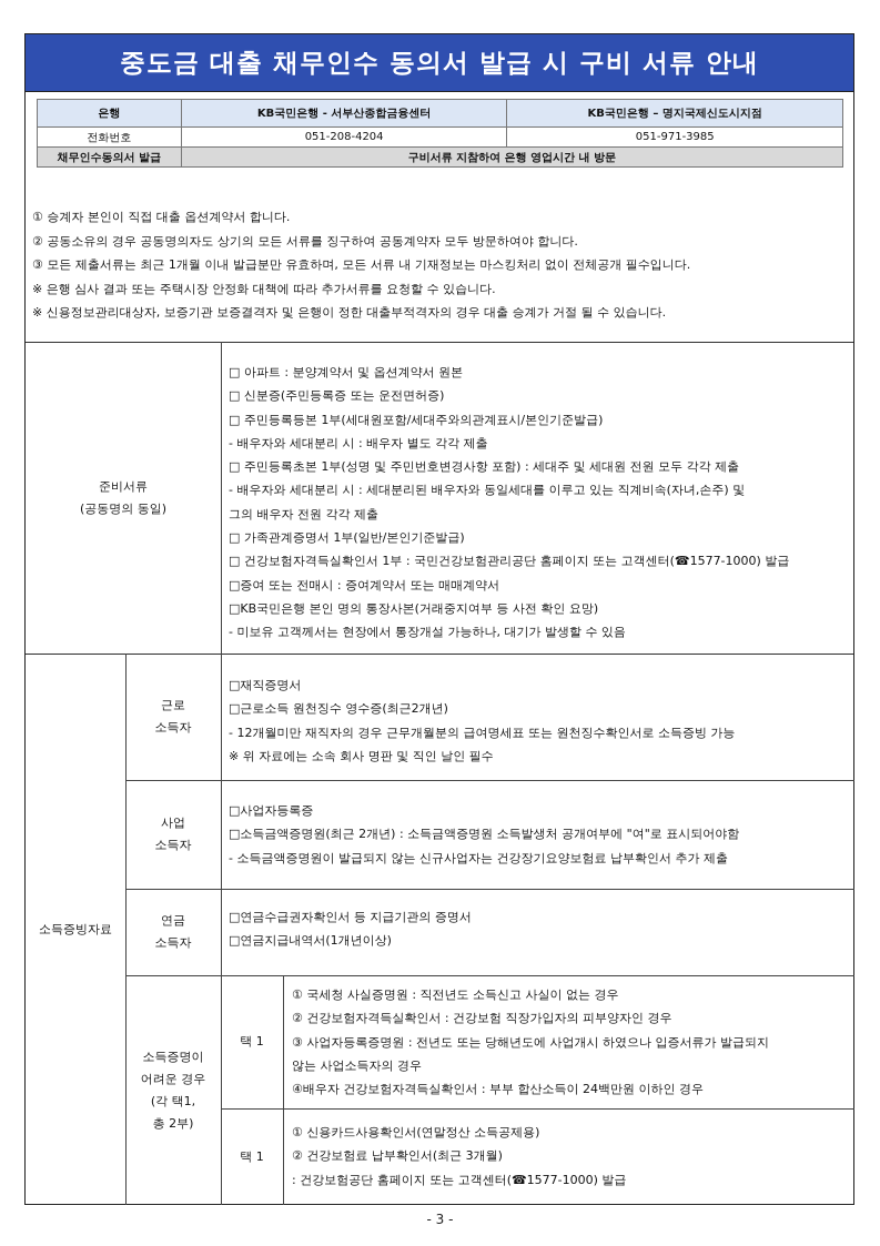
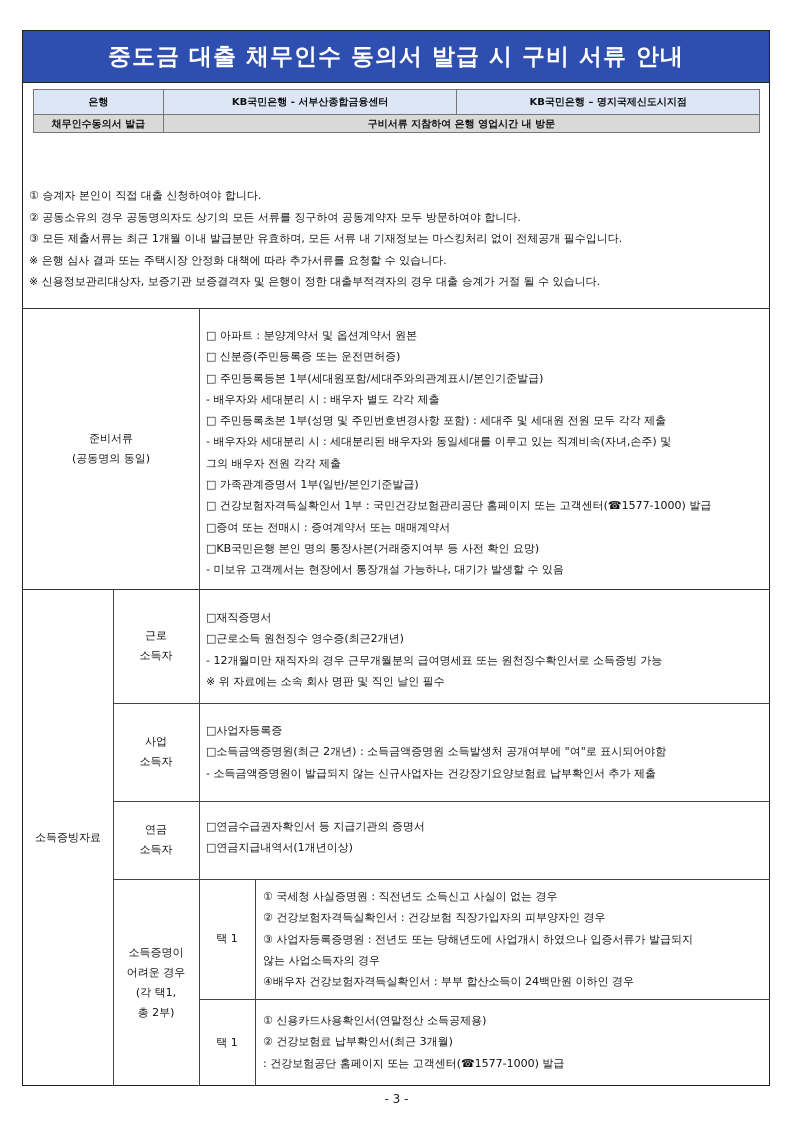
  중도금 대출 채무인수 동의서 발급 시 구비 서류 안내
  은행	KB국민은행 - 서부산종합금융센터	KB국민은행 – 명지국제신도시지점
- 전화번호	051-208-4204	051-971-3985
  채무인수동의서 발급	구비서류 지참하여 은행 영업시간 내 방문
- ① 승계자 본인이 직접 대출 옵션계약서 합니다.
+ ① 승계자 본인이 직접 대출 신청하여야 합니다.
  ② 공동소유의 경우 공동명의자도 상기의 모든 서류를 징구하여 공동계약자 모두 방문하여야 합니다.
  ③ 모든 제출서류는 최근 1개월 이내 발급분만 유효하며, 모든 서류 내 기재정보는 마스킹처리 없이 전체공개 필수입니다.
  ※ 은행 심사 결과 또는 주택시장 안정화 대책에 따라 추가서류를 요청할 수 있습니다.
  ※ 신용정보관리대상자, 보증기관 보증결격자 및 은행이 정한 대출부적격자의 경우 대출 승계가 거절 될 수 있습니다.
  준비서류
  (공동명의 동일)
  □ 아파트 : 분양계약서 및 옵션계약서 원본
  □ 신분증(주민등록증 또는 운전면허증)
  □ 주민등록등본 1부(세대원포함/세대주와의관계표시/본인기준발급)
  - 배우자와 세대분리 시 : 배우자 별도 각각 제출
  □ 주민등록초본 1부(성명 및 주민번호변경사항 포함) : 세대주 및 세대원 전원 모두 각각 제출
  - 배우자와 세대분리 시 : 세대분리된 배우자와 동일세대를 이루고 있는 직계비속(자녀,손주) 및
  그의 배우자 전원 각각 제출
  □ 가족관계증명서 1부(일반/본인기준발급)
  □ 건강보험자격득실확인서 1부 : 국민건강보험관리공단 홈페이지 또는 고객센터(☎1577-1000) 발급
  □증여 또는 전매시 : 증여계약서 또는 매매계약서
  □KB국민은행 본인 명의 통장사본(거래중지여부 등 사전 확인 요망)
  - 미보유 고객께서는 현장에서 통장개설 가능하나, 대기가 발생할 수 있음
  소득증빙자료
  근로
  소득자
  □재직증명서
  □근로소득 원천징수 영수증(최근2개년)
  - 12개월미만 재직자의 경우 근무개월분의 급여명세표 또는 원천징수확인서로 소득증빙 가능
  ※ 위 자료에는 소속 회사 명판 및 직인 날인 필수
  사업
  소득자
  □사업자등록증
  □소득금액증명원(최근 2개년) : 소득금액증명원 소득발생처 공개여부에 "여"로 표시되어야함
  - 소득금액증명원이 발급되지 않는 신규사업자는 건강장기요양보험료 납부확인서 추가 제출
  연금
  소득자
  □연금수급권자확인서 등 지급기관의 증명서
  □연금지급내역서(1개년이상)
  소득증명이
  어려운 경우
  (각 택1,
  총 2부)
  택 1
  ① 국세청 사실증명원 : 직전년도 소득신고 사실이 없는 경우
  ② 건강보험자격득실확인서 : 건강보험 직장가입자의 피부양자인 경우
  ③ 사업자등록증명원 : 전년도 또는 당해년도에 사업개시 하였으나 입증서류가 발급되지
  않는 사업소득자의 경우
  ④배우자 건강보험자격득실확인서 : 부부 합산소득이 24백만원 이하인 경우
  택 1
  ① 신용카드사용확인서(연말정산 소득공제용)
  ② 건강보험료 납부확인서(최근 3개월)
  : 건강보험공단 홈페이지 또는 고객센터(☎1577-1000) 발급
  - 3 -
